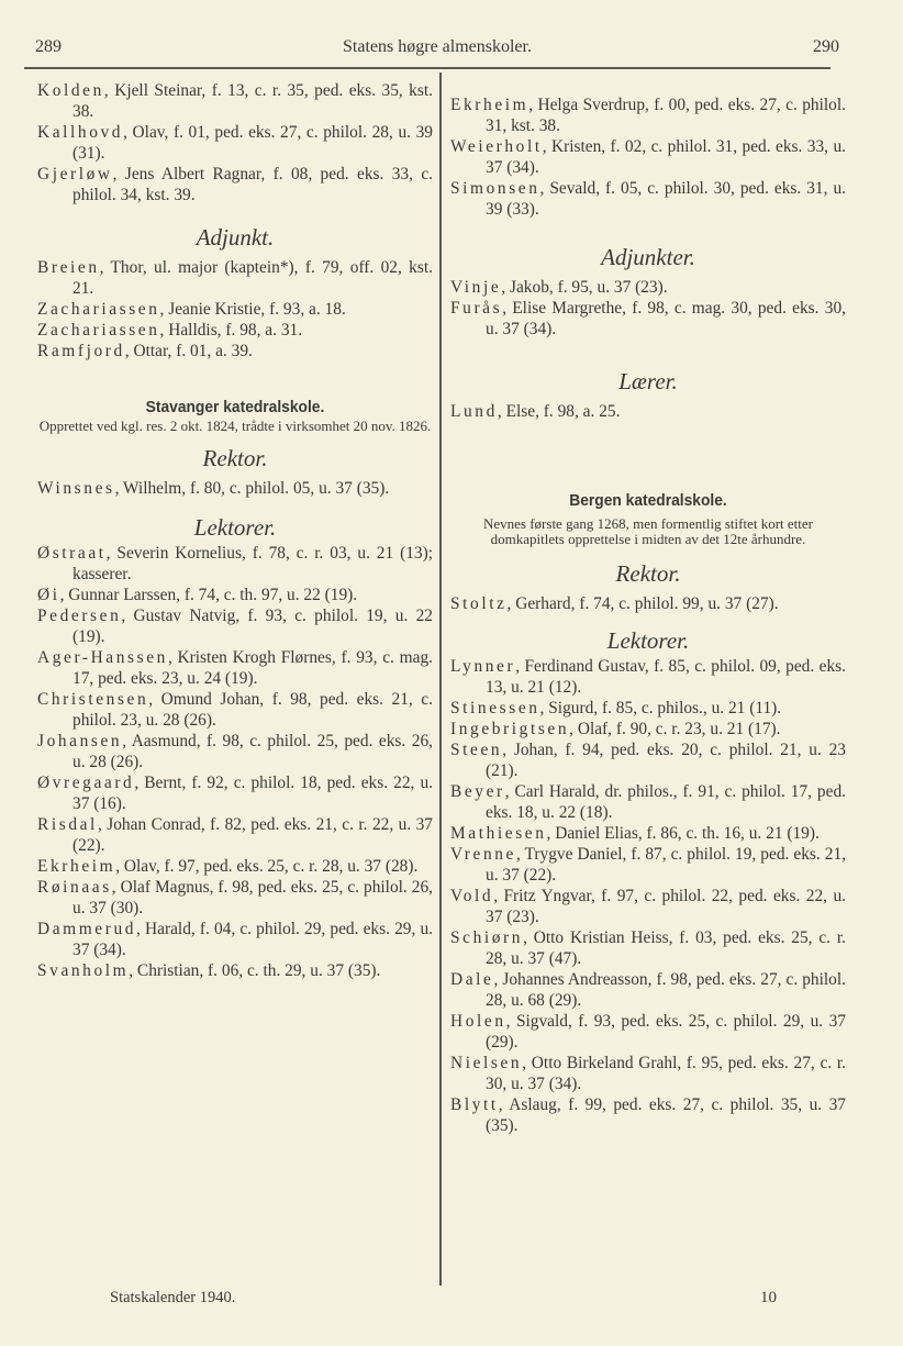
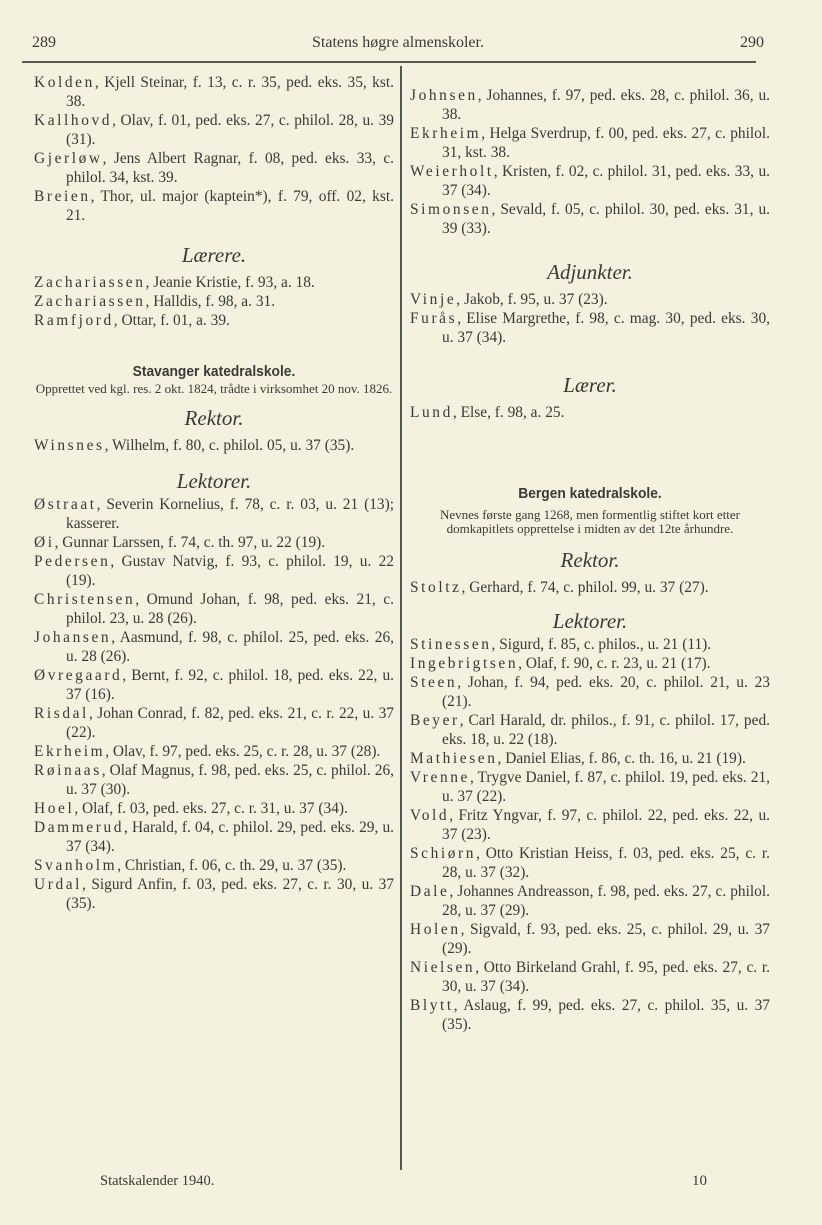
  289
  Statens høgre almenskoler.
  290
  Kolden, Kjell Steinar, f. 13, c. r. 35, ped. eks. 35, kst. 38.
  Kallhovd, Olav, f. 01, ped. eks. 27, c. philol. 28, u. 39 (31).
  Gjerløw, Jens Albert Ragnar, f. 08, ped. eks. 33, c. philol. 34, kst. 39.
- Adjunkt.
  Breien, Thor, ul. major (kaptein*), f. 79, off. 02, kst. 21.
+ Lærere.
  Zachariassen, Jeanie Kristie, f. 93, a. 18.
  Zachariassen, Halldis, f. 98, a. 31.
  Ramfjord, Ottar, f. 01, a. 39.
  Stavanger katedralskole.
  Opprettet ved kgl. res. 2 okt. 1824, trådte i virksomhet 20 nov. 1826.
  Rektor.
  Winsnes, Wilhelm, f. 80, c. philol. 05, u. 37 (35).
  Lektorer.
  Østraat, Severin Kornelius, f. 78, c. r. 03, u. 21 (13); kasserer.
  Øi, Gunnar Larssen, f. 74, c. th. 97, u. 22 (19).
  Pedersen, Gustav Natvig, f. 93, c. philol. 19, u. 22 (19).
- Ager-Hanssen, Kristen Krogh Flørnes, f. 93, c. mag. 17, ped. eks. 23, u. 24 (19).
  Christensen, Omund Johan, f. 98, ped. eks. 21, c. philol. 23, u. 28 (26).
  Johansen, Aasmund, f. 98, c. philol. 25, ped. eks. 26, u. 28 (26).
  Øvregaard, Bernt, f. 92, c. philol. 18, ped. eks. 22, u. 37 (16).
  Risdal, Johan Conrad, f. 82, ped. eks. 21, c. r. 22, u. 37 (22).
  Ekrheim, Olav, f. 97, ped. eks. 25, c. r. 28, u. 37 (28).
  Røinaas, Olaf Magnus, f. 98, ped. eks. 25, c. philol. 26, u. 37 (30).
+ Hoel, Olaf, f. 03, ped. eks. 27, c. r. 31, u. 37 (34).
  Dammerud, Harald, f. 04, c. philol. 29, ped. eks. 29, u. 37 (34).
  Svanholm, Christian, f. 06, c. th. 29, u. 37 (35).
+ Urdal, Sigurd Anfin, f. 03, ped. eks. 27, c. r. 30, u. 37 (35).
+ Johnsen, Johannes, f. 97, ped. eks. 28, c. philol. 36, u. 38.
  Ekrheim, Helga Sverdrup, f. 00, ped. eks. 27, c. philol. 31, kst. 38.
  Weierholt, Kristen, f. 02, c. philol. 31, ped. eks. 33, u. 37 (34).
  Simonsen, Sevald, f. 05, c. philol. 30, ped. eks. 31, u. 39 (33).
  Adjunkter.
  Vinje, Jakob, f. 95, u. 37 (23).
  Furås, Elise Margrethe, f. 98, c. mag. 30, ped. eks. 30, u. 37 (34).
  Lærer.
  Lund, Else, f. 98, a. 25.
  Bergen katedralskole.
  Nevnes første gang 1268, men formentlig stiftet kort etter domkapitlets opprettelse i midten av det 12te århundre.
  Rektor.
  Stoltz, Gerhard, f. 74, c. philol. 99, u. 37 (27).
  Lektorer.
- Lynner, Ferdinand Gustav, f. 85, c. philol. 09, ped. eks. 13, u. 21 (12).
  Stinessen, Sigurd, f. 85, c. philos., u. 21 (11).
  Ingebrigtsen, Olaf, f. 90, c. r. 23, u. 21 (17).
  Steen, Johan, f. 94, ped. eks. 20, c. philol. 21, u. 23 (21).
  Beyer, Carl Harald, dr. philos., f. 91, c. philol. 17, ped. eks. 18, u. 22 (18).
  Mathiesen, Daniel Elias, f. 86, c. th. 16, u. 21 (19).
  Vrenne, Trygve Daniel, f. 87, c. philol. 19, ped. eks. 21, u. 37 (22).
  Vold, Fritz Yngvar, f. 97, c. philol. 22, ped. eks. 22, u. 37 (23).
- Schiørn, Otto Kristian Heiss, f. 03, ped. eks. 25, c. r. 28, u. 37 (47).
+ Schiørn, Otto Kristian Heiss, f. 03, ped. eks. 25, c. r. 28, u. 37 (32).
- Dale, Johannes Andreasson, f. 98, ped. eks. 27, c. philol. 28, u. 68 (29).
+ Dale, Johannes Andreasson, f. 98, ped. eks. 27, c. philol. 28, u. 37 (29).
  Holen, Sigvald, f. 93, ped. eks. 25, c. philol. 29, u. 37 (29).
  Nielsen, Otto Birkeland Grahl, f. 95, ped. eks. 27, c. r. 30, u. 37 (34).
  Blytt, Aslaug, f. 99, ped. eks. 27, c. philol. 35, u. 37 (35).
  Statskalender 1940.
  10
